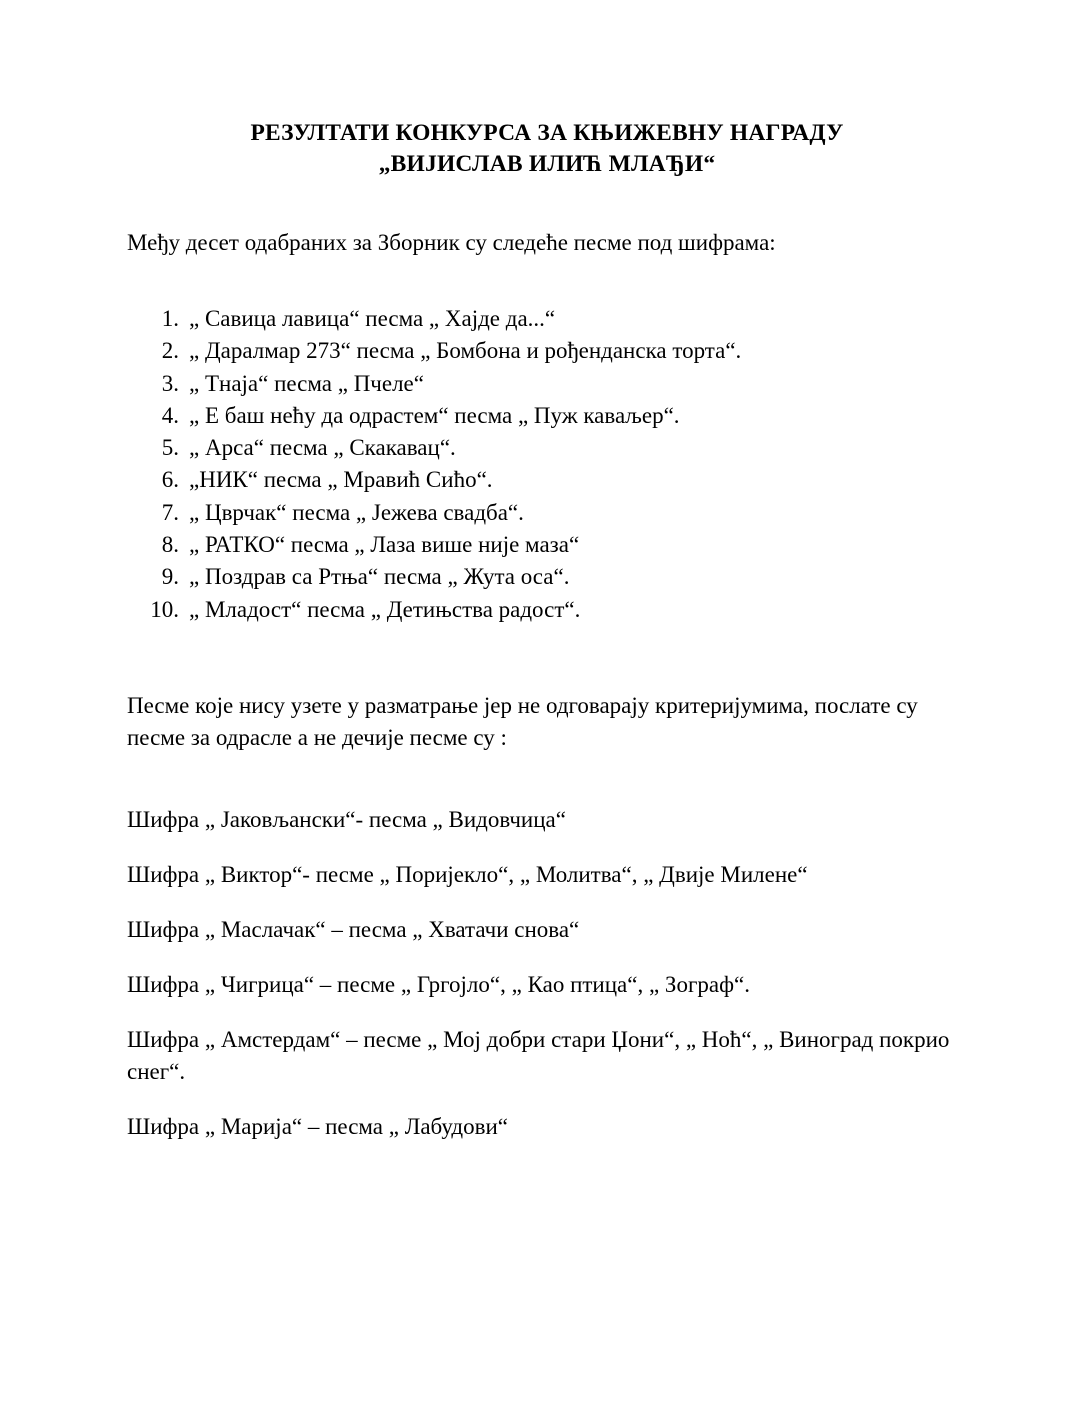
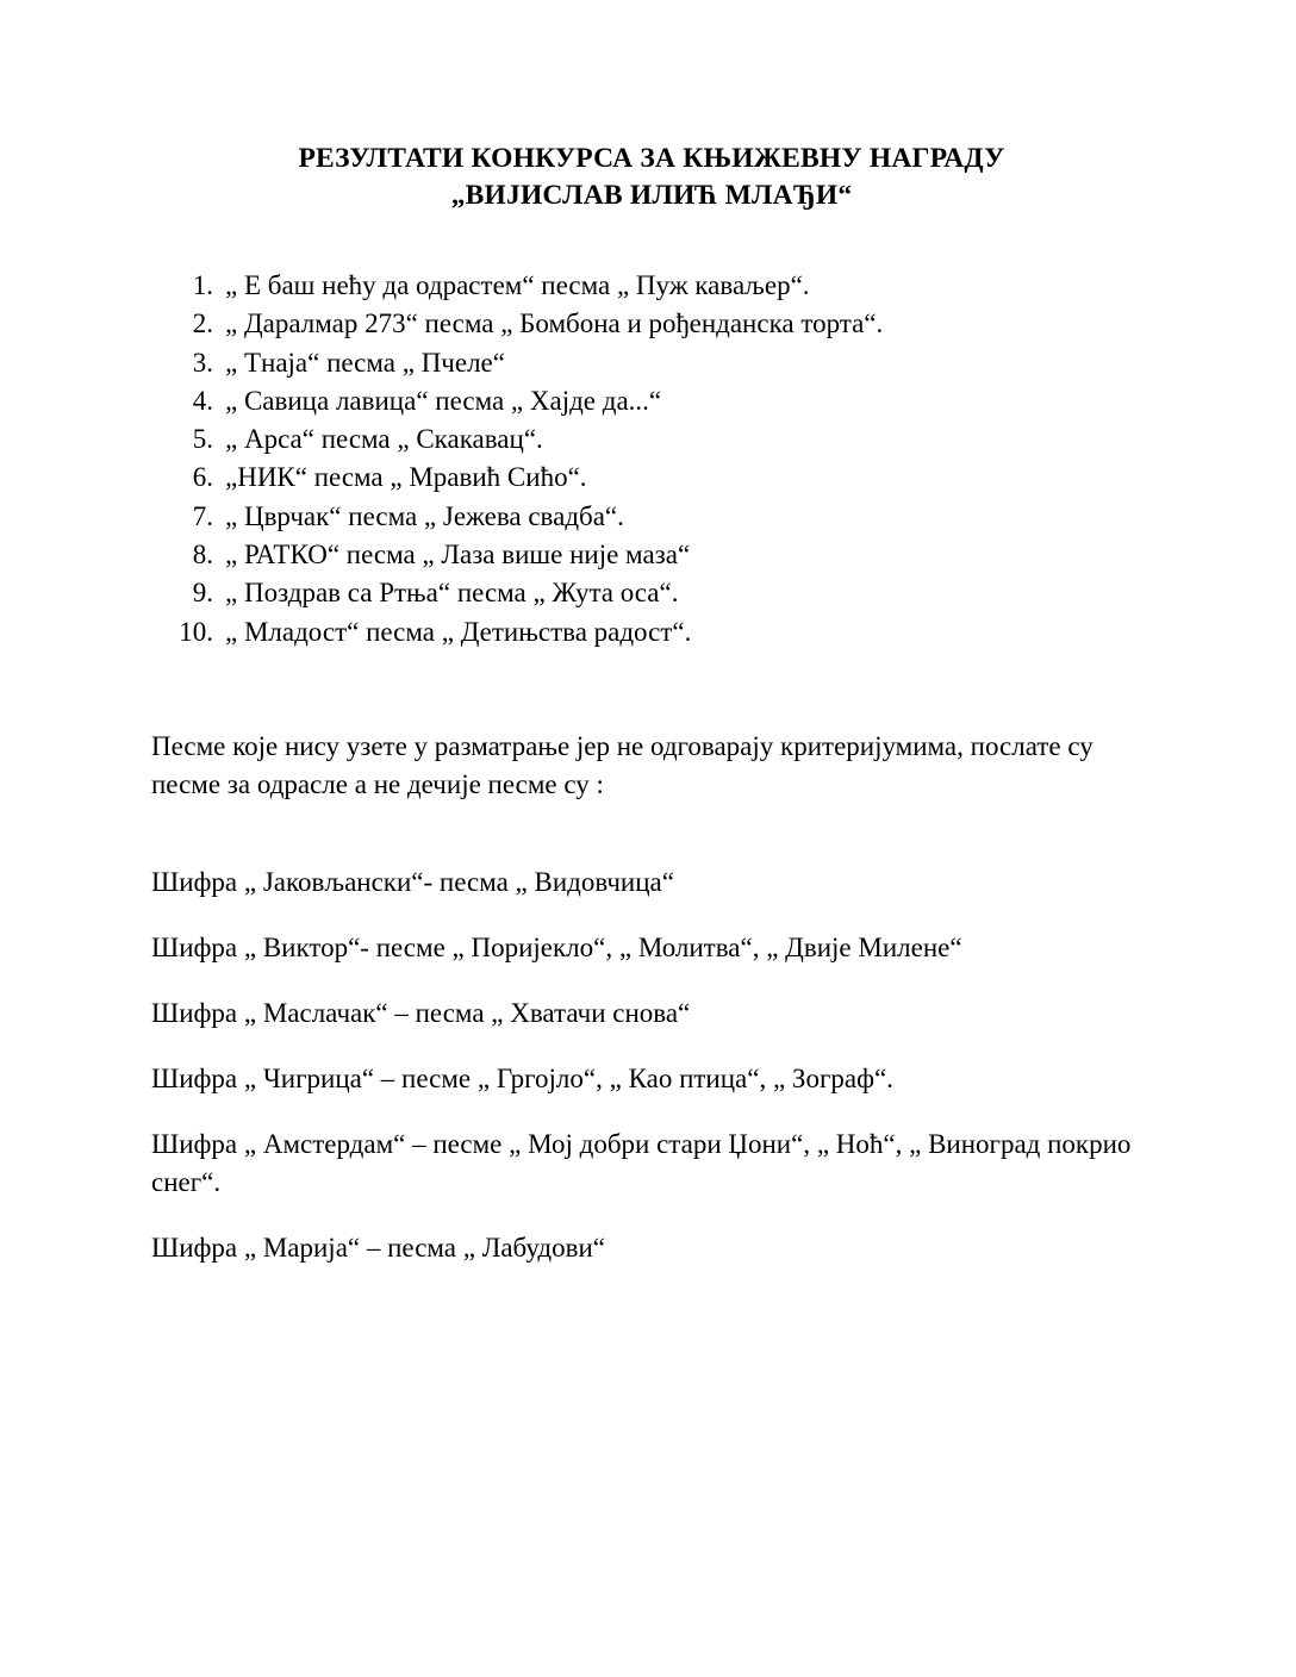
  РЕЗУЛТАТИ КОНКУРСА ЗА КЊИЖЕВНУ НАГРАДУ
  „ВИЈИСЛАВ ИЛИЋ МЛАЂИ“
- Међу десет одабраних за Зборник су следеће песме под шифрама:
  1.
- „ Савица лавица“ песма „ Хајде да...“
+ „ Е баш нећу да одрастем“ песма „ Пуж каваљер“.
  2.
  „ Даралмар 273“ песма „ Бомбона и рођенданска торта“.
  3.
  „ Тнаја“ песма „ Пчеле“
  4.
- „ Е баш нећу да одрастем“ песма „ Пуж каваљер“.
+ „ Савица лавица“ песма „ Хајде да...“
  5.
  „ Арса“ песма „ Скакавац“.
  6.
  „НИК“ песма „ Мравић Сићо“.
  7.
  „ Цврчак“ песма „ Јежева свадба“.
  8.
  „ РАТКО“ песма „ Лаза више није маза“
  9.
  „ Поздрав са Ртња“ песма „ Жута оса“.
  10.
  „ Младост“ песма „ Детињства радост“.
  Песме које нису узете у разматрање јер не одговарају критеријумима, послате су песме за одрасле а не дечије песме су :
  Шифра „ Јаковљански“- песма „ Видовчица“
  Шифра „ Виктор“- песме „ Поријекло“, „ Молитва“, „ Двије Милене“
  Шифра „ Маслачак“ – песма „ Хватачи снова“
  Шифра „ Чигрица“ – песме „ Гргојло“, „ Као птица“, „ Зограф“.
  Шифра „ Амстердам“ – песме „ Мој добри стари Џони“, „ Ноћ“, „ Виноград покрио снег“.
  Шифра „ Марија“ – песма „ Лабудови“
